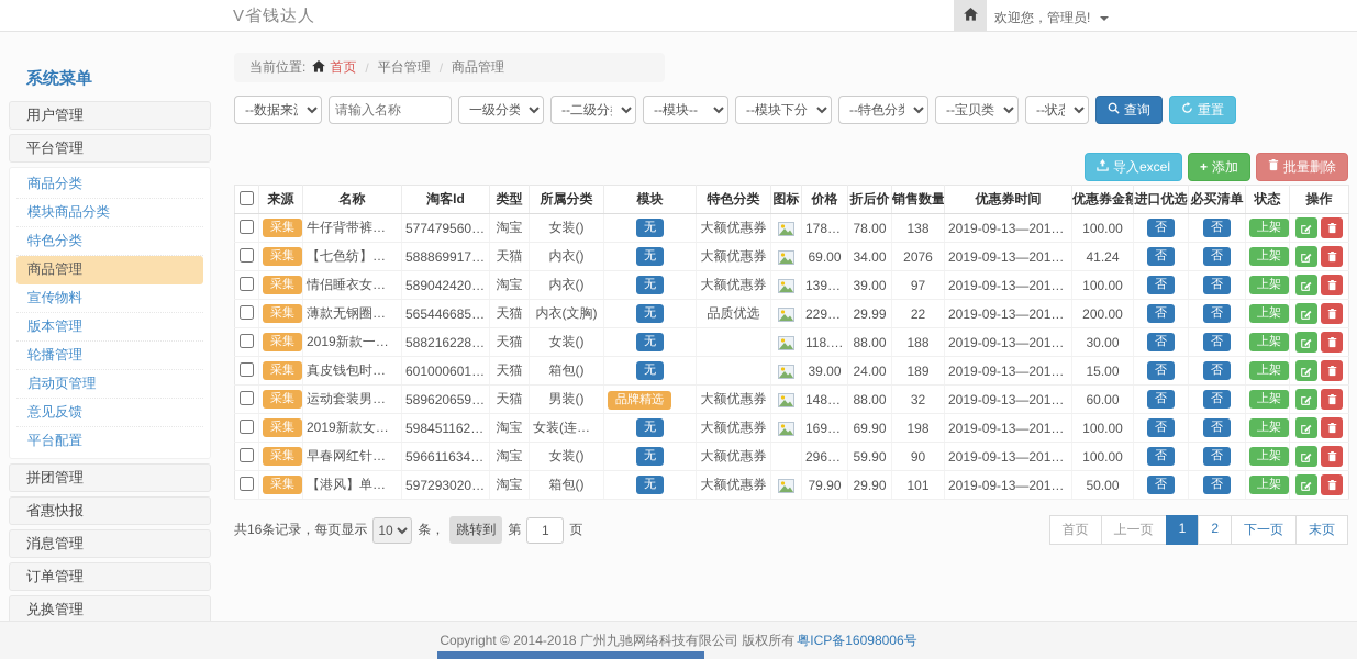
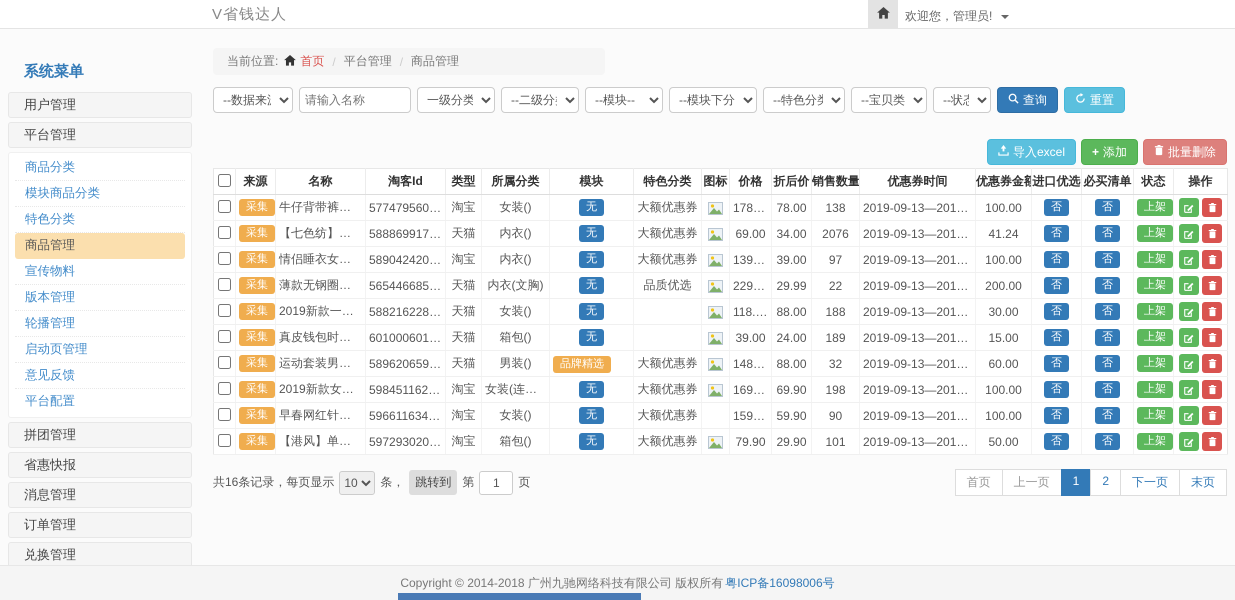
  V省钱达人
  欢迎您，管理员!
  系统菜单
  用户管理
  平台管理
  商品分类
  模块商品分类
  特色分类
  商品管理
  宣传物料
  版本管理
  轮播管理
  启动页管理
  意见反馈
  平台配置
  拼团管理
  省惠快报
  消息管理
  订单管理
  兑换管理
  当前位置:
  首页
  /
  平台管理
  /
  商品管理
  请输入名称
  一级分类
  --模块--
  --特色分类
  查询
  重置
  导入excel
  +
  添加
  批量删除
  	来源	名称	淘客Id	类型	所属分类	模块	特色分类	图标	价格	折后价	销售数量	优惠券时间	优惠券金额	进口优选	必买清单	状态	操作
  	采集	牛仔背带裤女秋	57747956096	淘宝	女装()	无	大额优惠券		178.00	78.00	138	2019-09-13—2019-0	100.00	否	否	上架
  	采集	【七色纺】可爱	58886991750	天猫	内衣()	无	大额优惠券		69.00	34.00	2076	2019-09-13—2019-0	41.24	否	否	上架
  	采集	情侣睡衣女夏丝	58904242034	淘宝	内衣()	无	大额优惠券		139.00	39.00	97	2019-09-13—2019-0	100.00	否	否	上架
  	采集	薄款无钢圈文胸	56544668586	天猫	内衣(文胸)	无	品质优选		229.99	29.99	22	2019-09-13—2019-0	200.00	否	否	上架
  	采集	2019新款一片式	58821622889	天猫	女装()	无			118.00	88.00	188	2019-09-13—2019-0	30.00	否	否	上架
  	采集	真皮钱包时尚优	60100060134	天猫	箱包()	无			39.00	24.00	189	2019-09-13—2019-0	15.00	否	否	上架
  	采集	运动套装男士卫	58962065979	天猫	男装()	品牌精选 上	大额优惠券		148.00	88.00	32	2019-09-13—2019-0	60.00	否	否	上架
  	采集	2019新款女秋薄	598451162391	淘宝	女装(连衣裙	无	大额优惠券		169.90	69.90	198	2019-09-13—2019-0	100.00	否	否	上架
- 	采集	早春网红针织外	596611634525	淘宝	女装()	无	大额优惠券		296.80	59.90	90	2019-09-13—2019-0	100.00	否	否	上架
+ 	采集	早春网红针织外	596611634525	淘宝	女装()	无	大额优惠券		159.90	59.90	90	2019-09-13—2019-0	100.00	否	否	上架
  	采集	【港风】单肩斜	59729302087	淘宝	箱包()	无	大额优惠券		79.90	29.90	101	2019-09-13—2019-0	50.00	否	否	上架
  共16条记录，每页显示
  10
  条，
  跳转到
  第
  1
  页
  首页
  上一页
  1
  2
  下一页
  末页
  Copyright © 2014-2018 广州九驰网络科技有限公司 版权所有
  粤ICP备16098006号
